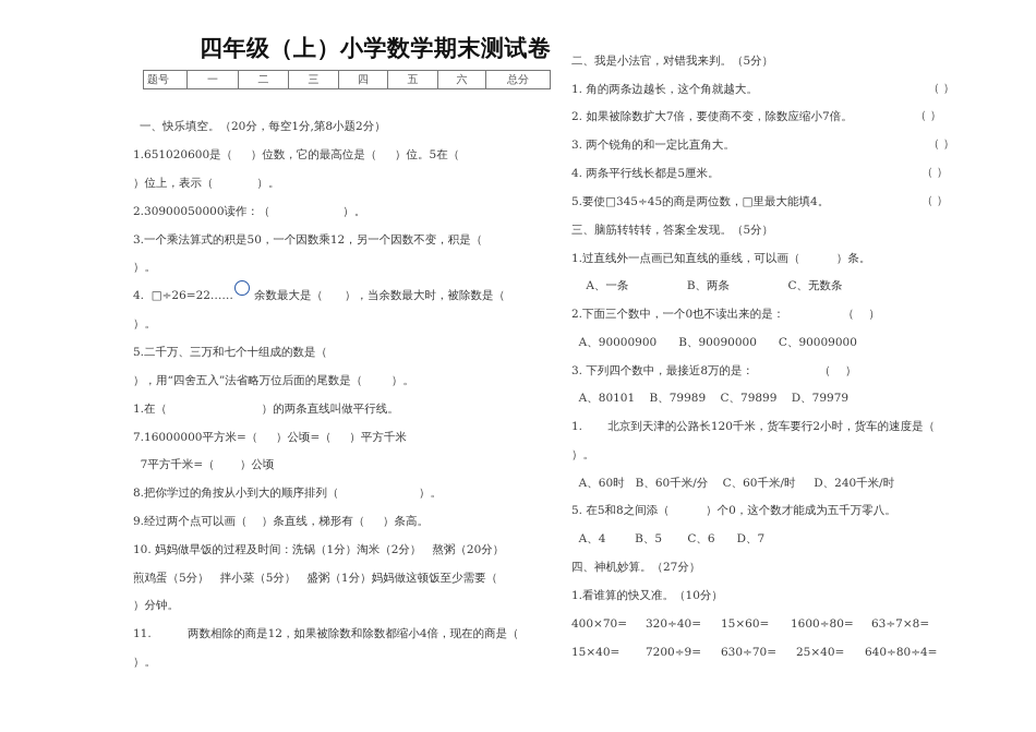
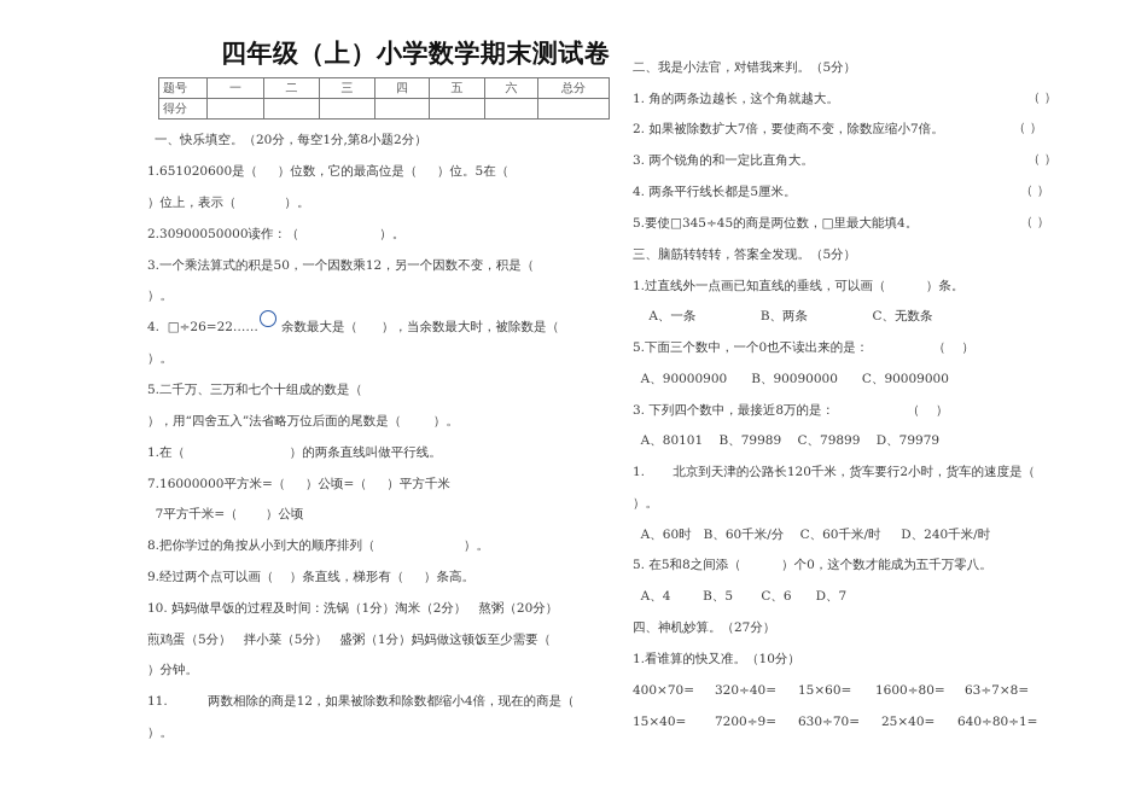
  四年级（上）小学数学期末测试卷
  题号	一	二	三	四	五	六	总分
+ 得分
  一、快乐填空。（20分，每空1分,第8小题2分）
  1.651020600是（ ）位数，它的最高位是（ ）位。5在（
  ）位上，表示（ ）。
  2.30900050000读作：（ ）。
  3.一个乘法算式的积是50，一个因数乘12，另一个因数不变，积是（
  ）。
  4. □÷26=22……
  余数最大是（ ），当余数最大时，被除数是（
  ）。
  5.二千万、三万和七个十组成的数是（
  ），用“四舍五入”法省略万位后面的尾数是（ ）。
  1.在（ ）的两条直线叫做平行线。
  7.16000000平方米=（ ）公顷=（ ）平方千米
  7平方千米=（ ）公顷
  8.把你学过的角按从小到大的顺序排列（ ）。
  9.经过两个点可以画（ ）条直线，梯形有（ ）条高。
  10. 妈妈做早饭的过程及时间：洗锅（1分）淘米（2分） 熬粥（20分）
  煎鸡蛋（5分） 拌小菜（5分） 盛粥（1分）妈妈做这顿饭至少需要（
  ）分钟。
  11. 两数相除的商是12，如果被除数和除数都缩小4倍，现在的商是（
  ）。
  二、我是小法官，对错我来判。（5分）
  1. 角的两条边越长，这个角就越大。
  （ ）
  2. 如果被除数扩大7倍，要使商不变，除数应缩小7倍。
  （ ）
  3. 两个锐角的和一定比直角大。
  （ ）
  4. 两条平行线长都是5厘米。
  （ ）
  5.要使□345÷45的商是两位数，□里最大能填4。
  （ ）
  三、脑筋转转转，答案全发现。（5分）
  1.过直线外一点画已知直线的垂线，可以画（ ）条。
  A、一条 B、两条 C、无数条
- 2.下面三个数中，一个0也不读出来的是： （ ）
+ 5.下面三个数中，一个0也不读出来的是： （ ）
  A、90000900 B、90090000 C、90009000
  3. 下列四个数中，最接近8万的是： （ ）
  A、80101 B、79989 C、79899 D、79979
  1. 北京到天津的公路长120千米，货车要行2小时，货车的速度是（
  ）。
  A、60时 B、60千米/分 C、60千米/时 D、240千米/时
  5. 在5和8之间添（ ）个0，这个数才能成为五千万零八。
  A、4 B、5 C、6 D、7
  四、神机妙算。（27分）
  1.看谁算的快又准。（10分）
  400×70=
  320÷40=
  15×60=
  1600÷80=
  63÷7×8=
  15×40=
  7200÷9=
  630÷70=
  25×40=
- 640÷80÷4=
+ 640÷80÷1=
